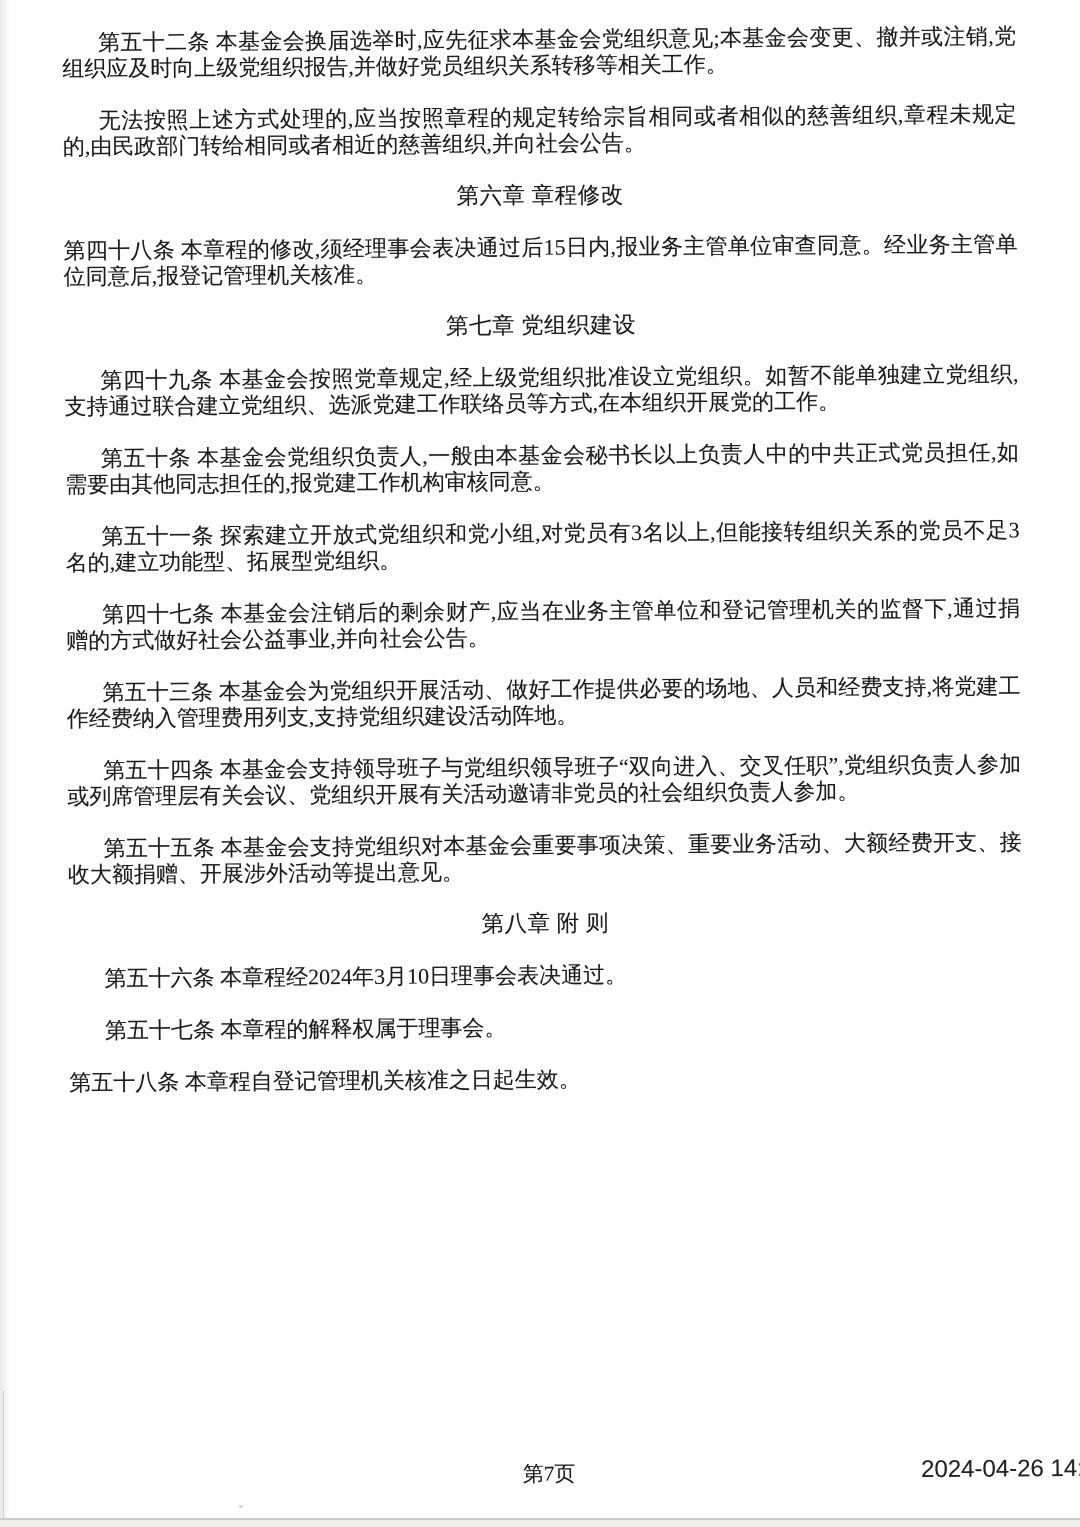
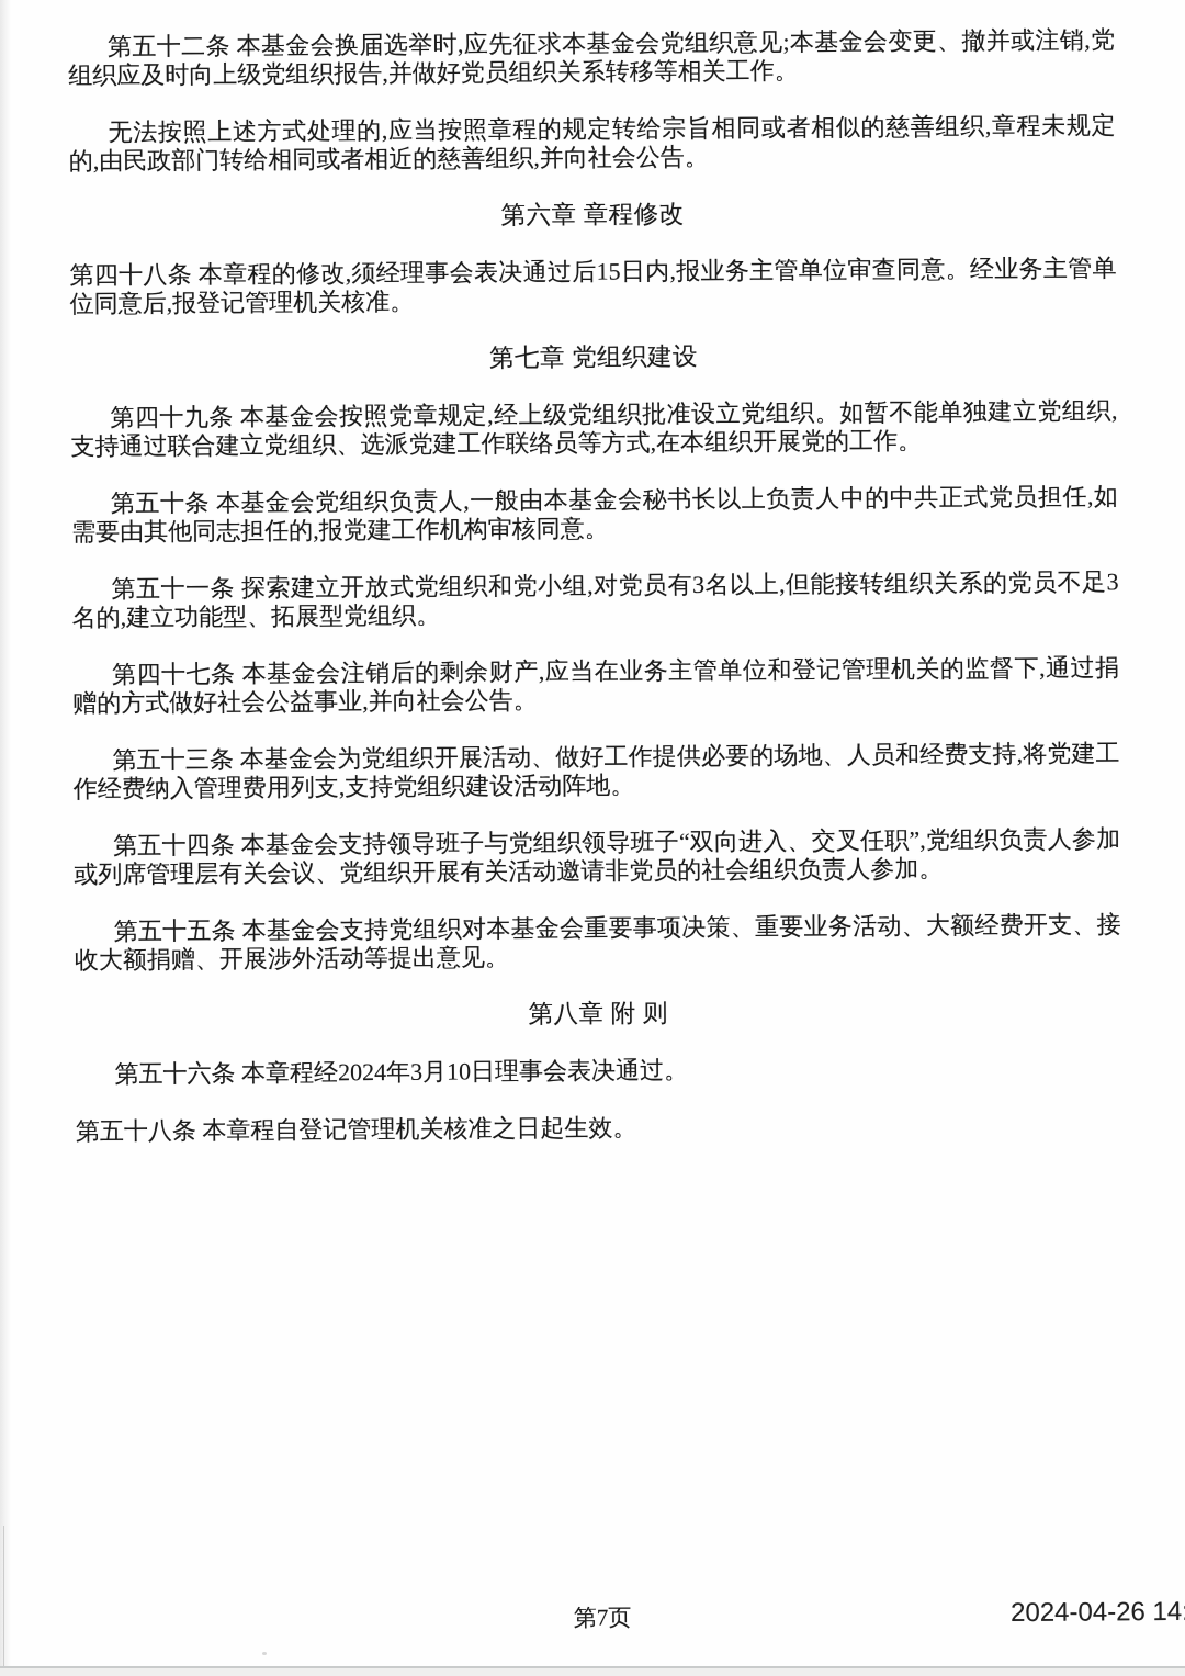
  第五十二条 本基金会换届选举时,应先征求本基金会党组织意见;本基金会变更、撤并或注销,党组织应及时向上级党组织报告,并做好党员组织关系转移等相关工作。
  无法按照上述方式处理的,应当按照章程的规定转给宗旨相同或者相似的慈善组织,章程未规定的,由民政部门转给相同或者相近的慈善组织,并向社会公告。
  第六章 章程修改
  第四十八条 本章程的修改,须经理事会表决通过后15日内,报业务主管单位审查同意。经业务主管单位同意后,报登记管理机关核准。
  第七章 党组织建设
  第四十九条 本基金会按照党章规定,经上级党组织批准设立党组织。如暂不能单独建立党组织,支持通过联合建立党组织、选派党建工作联络员等方式,在本组织开展党的工作。
  第五十条 本基金会党组织负责人,一般由本基金会秘书长以上负责人中的中共正式党员担任,如需要由其他同志担任的,报党建工作机构审核同意。
  第五十一条 探索建立开放式党组织和党小组,对党员有3名以上,但能接转组织关系的党员不足3名的,建立功能型、拓展型党组织。
  第四十七条 本基金会注销后的剩余财产,应当在业务主管单位和登记管理机关的监督下,通过捐赠的方式做好社会公益事业,并向社会公告。
  第五十三条 本基金会为党组织开展活动、做好工作提供必要的场地、人员和经费支持,将党建工作经费纳入管理费用列支,支持党组织建设活动阵地。
  第五十四条 本基金会支持领导班子与党组织领导班子“双向进入、交叉任职”,党组织负责人参加或列席管理层有关会议、党组织开展有关活动邀请非党员的社会组织负责人参加。
  第五十五条 本基金会支持党组织对本基金会重要事项决策、重要业务活动、大额经费开支、接收大额捐赠、开展涉外活动等提出意见。
  第八章 附 则
  第五十六条 本章程经2024年3月10日理事会表决通过。
- 第五十七条 本章程的解释权属于理事会。
  第五十八条 本章程自登记管理机关核准之日起生效。
  第7页
  2024-04-26 14
